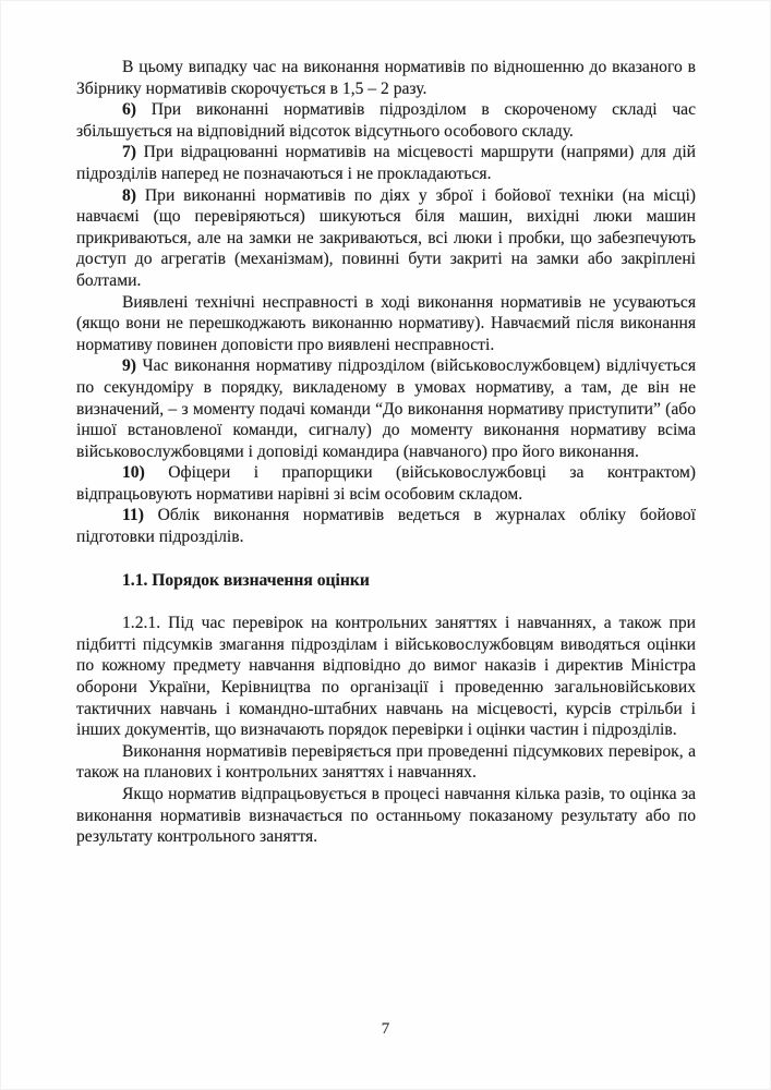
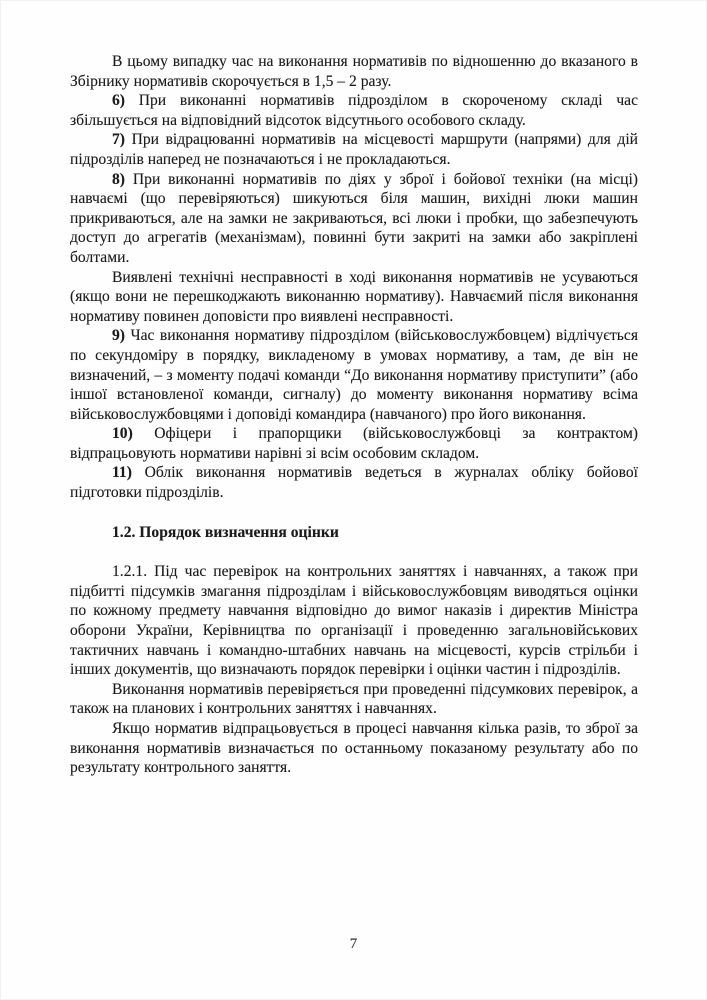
  В цьому випадку час на виконання нормативів по відношенню до вказаного в Збірнику нормативів скорочується в 1,5 – 2 разу.
  6) При виконанні нормативів підрозділом в скороченому складі час збільшується на відповідний відсоток відсутнього особового складу.
  7) При відрацюванні нормативів на місцевості маршрути (напрями) для дій підрозділів наперед не позначаються і не прокладаються.
  8) При виконанні нормативів по діях у зброї і бойової техніки (на місці) навчаємі (що перевіряються) шикуються біля машин, вихідні люки машин прикриваються, але на замки не закриваються, всі люки і пробки, що забезпечують доступ до агрегатів (механізмам), повинні бути закриті на замки або закріплені болтами.
  Виявлені технічні несправності в ході виконання нормативів не усуваються (якщо вони не перешкоджають виконанню нормативу). Навчаємий після виконання нормативу повинен доповісти про виявлені несправності.
  9) Час виконання нормативу підрозділом (військовослужбовцем) відлічується по секундоміру в порядку, викладеному в умовах нормативу, а там, де він не визначений, – з моменту подачі команди “До виконання нормативу приступити” (або іншої встановленої команди, сигналу) до моменту виконання нормативу всіма військовослужбовцями і доповіді командира (навчаного) про його виконання.
  10) Офіцери і прапорщики (військовослужбовці за контрактом) відпрацьовують нормативи нарівні зі всім особовим складом.
  11) Облік виконання нормативів ведеться в журналах обліку бойової підготовки підрозділів.
- 1.1. Порядок визначення оцінки
+ 1.2. Порядок визначення оцінки
  1.2.1. Під час перевірок на контрольних заняттях і навчаннях, а також при підбитті підсумків змагання підрозділам і військовослужбовцям виводяться оцінки по кожному предмету навчання відповідно до вимог наказів і директив Міністра оборони України, Керівництва по організації і проведенню загальновійськових тактичних навчань і командно-штабних навчань на місцевості, курсів стрільби і інших документів, що визначають порядок перевірки і оцінки частин і підрозділів.
  Виконання нормативів перевіряється при проведенні підсумкових перевірок, а також на планових і контрольних заняттях і навчаннях.
- Якщо норматив відпрацьовується в процесі навчання кілька разів, то оцінка за виконання нормативів визначається по останньому показаному результату або по результату контрольного заняття.
+ Якщо норматив відпрацьовується в процесі навчання кілька разів, то зброї за виконання нормативів визначається по останньому показаному результату або по результату контрольного заняття.
  7
